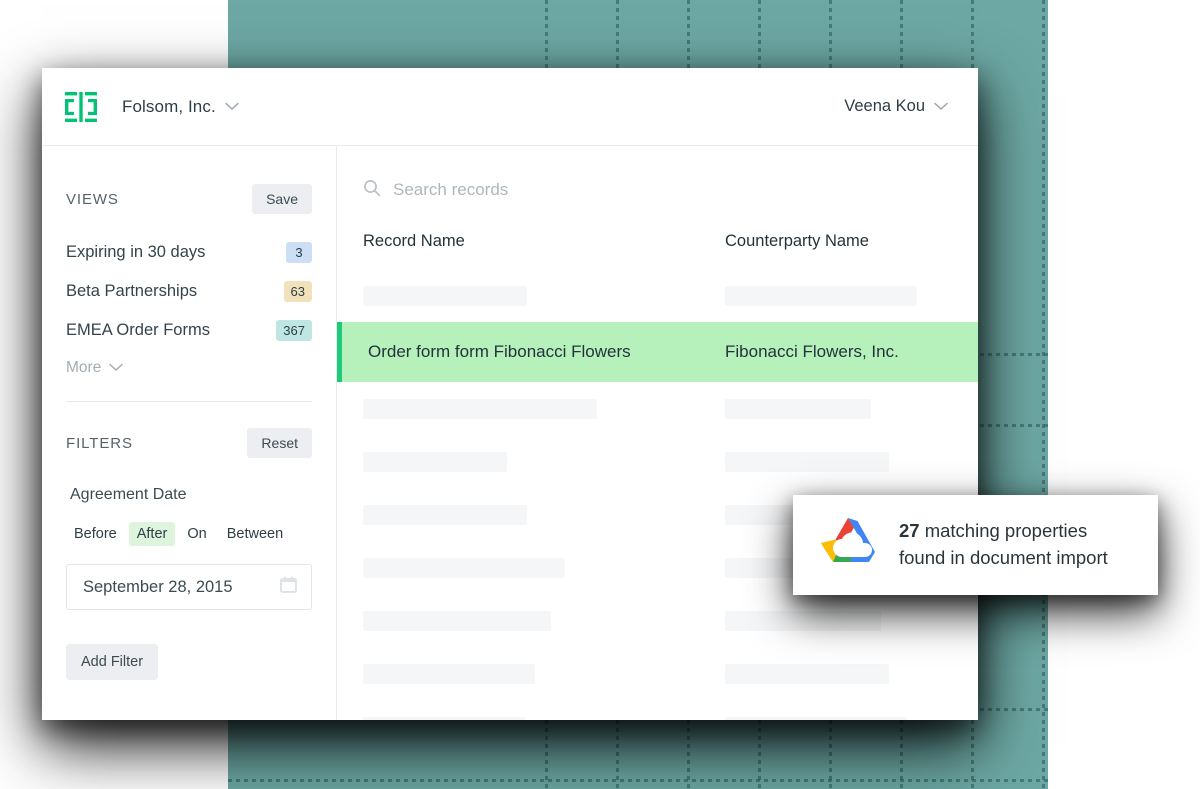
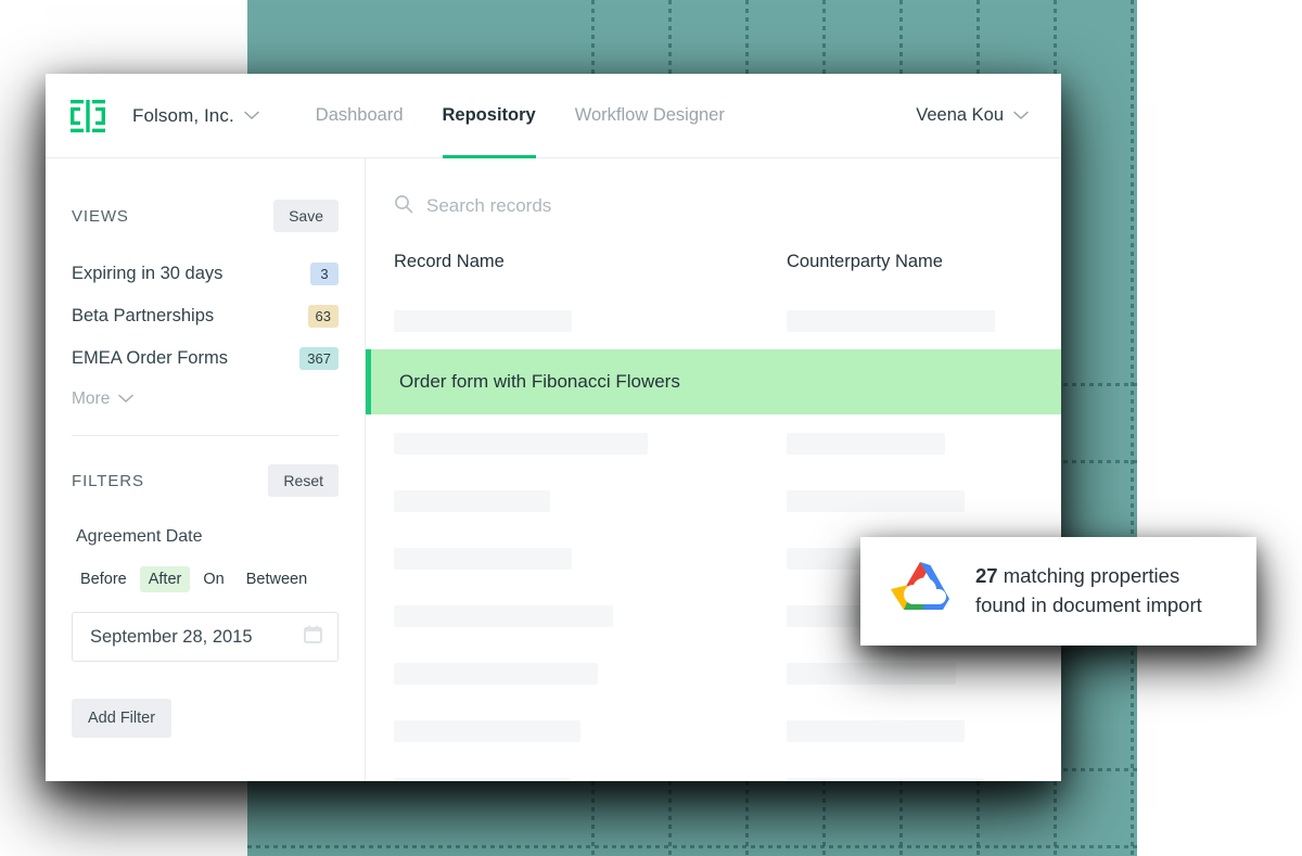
  Folsom, Inc.
+ Dashboard
+ Repository
+ Workflow Designer
  Veena Kou
  VIEWS
  Save
  Expiring in 30 days
  3
  Beta Partnerships
  63
  EMEA Order Forms
  367
  More
  FILTERS
  Reset
  Agreement Date
  Before
  After
  On
  Between
  September 28, 2015
  Add Filter
  Search records
  Record Name
  Counterparty Name
- Order form form Fibonacci Flowers
+ Order form with Fibonacci Flowers
- Fibonacci Flowers, Inc.
  27 matching properties found in document import
